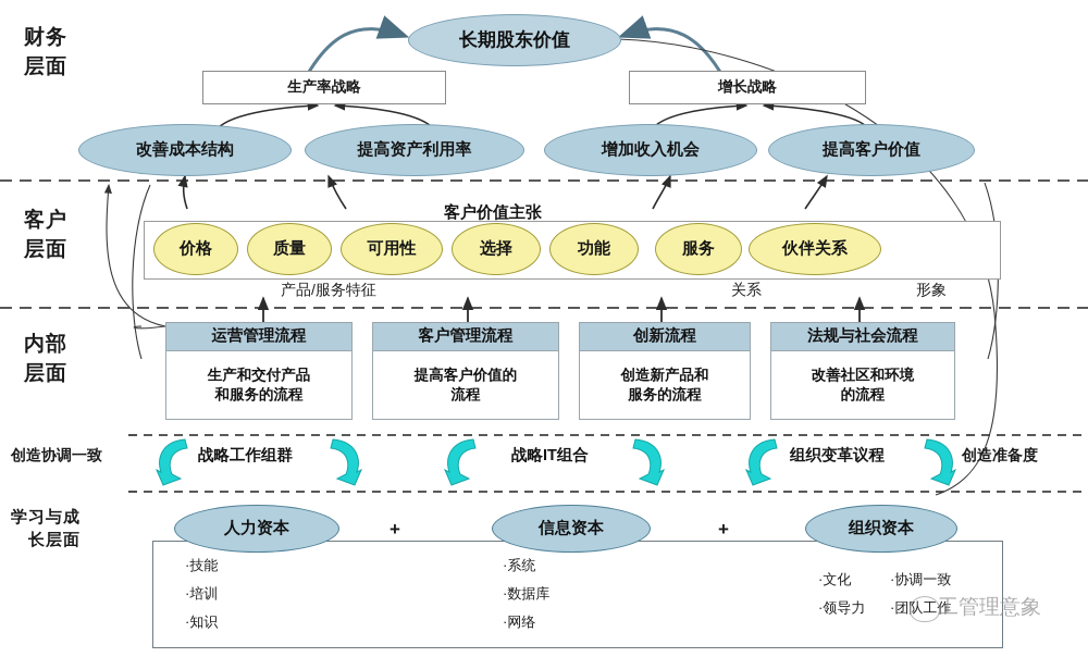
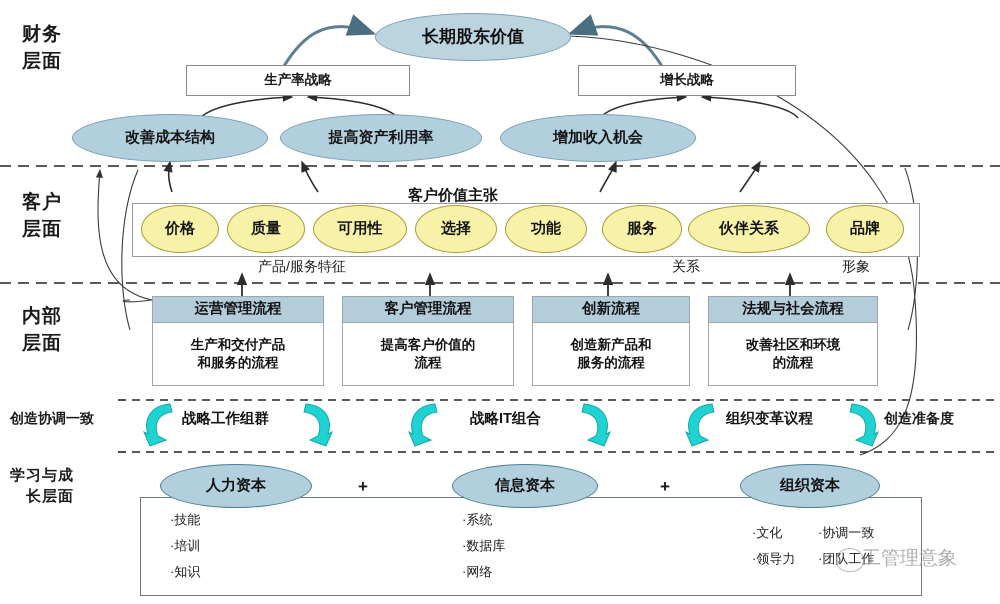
  财务
  层面
  长期股东价值
  生产率战略
  增长战略
  改善成本结构
  提高资产利用率
  增加收入机会
- 提高客户价值
  客户
  层面
  客户价值主张
  价格
  质量
  可用性
  选择
  功能
  服务
  伙伴关系
+ 品牌
  产品/服务特征
  关系
  形象
  内部
  层面
  运营管理流程
  生产和交付产品
  和服务的流程
  客户管理流程
  提高客户价值的
  流程
  创新流程
  创造新产品和
  服务的流程
  法规与社会流程
  改善社区和环境
  的流程
  创造协调一致
  战略工作组群
  战略IT组合
  组织变革议程
  创造准备度
  学习与成
  长层面
  人力资本
  +
  信息资本
  +
  组织资本
  ·技能
  ·培训
  ·知识
  ·系统
  ·数据库
  ·网络
  ·文化
  ·领导力
  ·协调一致
  ·团队工作
  工管理意象
